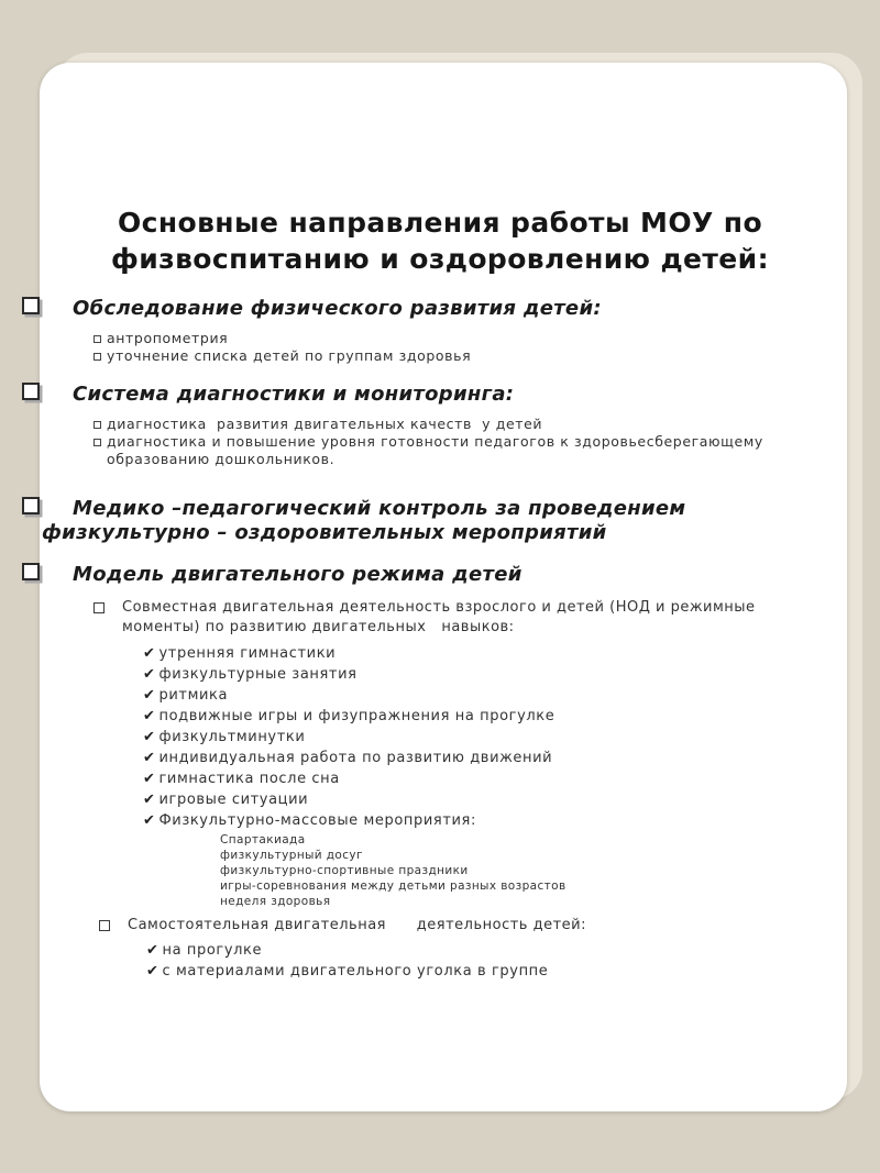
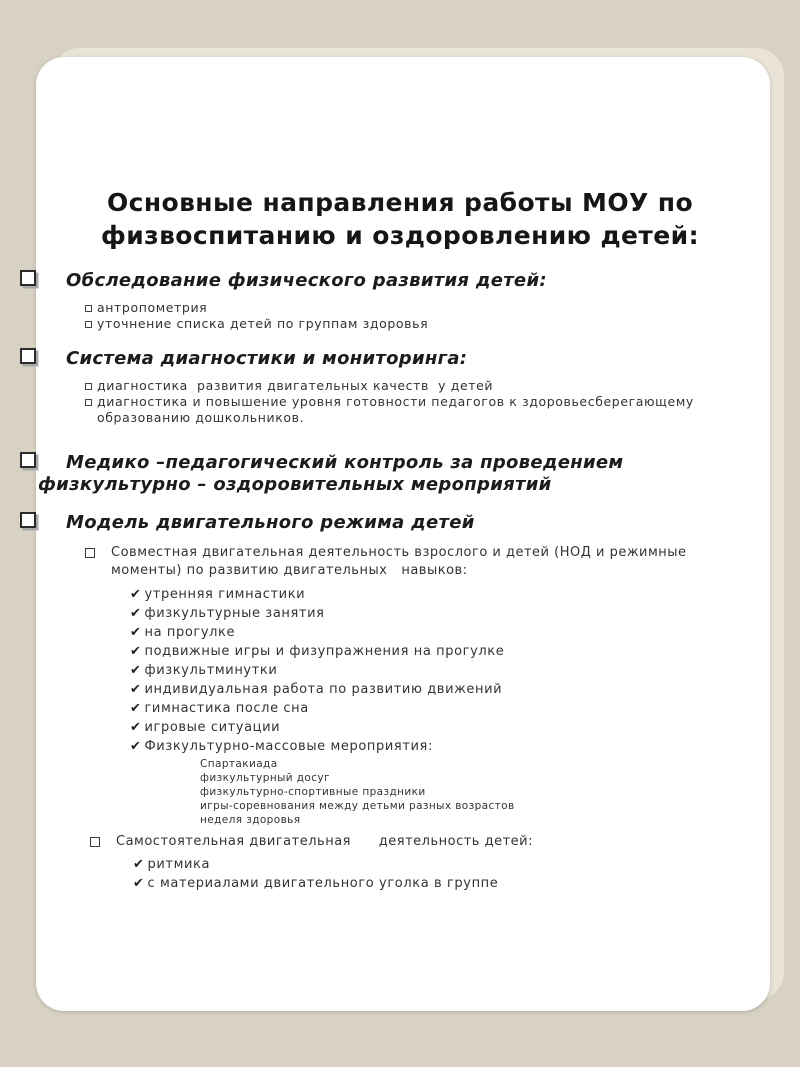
  Основные направления работы МОУ по физвоспитанию и оздоровлению детей:
  Обследование физического развития детей:
  антропометрия
  уточнение списка детей по группам здоровья
  Система диагностики и мониторинга:
  диагностика развития двигательных качеств у детей
  диагностика и повышение уровня готовности педагогов к здоровьесберегающему образованию дошкольников.
  Медико –педагогический контроль за проведением физкультурно – оздоровительных мероприятий
  Модель двигательного режима детей
  Совместная двигательная деятельность взрослого и детей (НОД и режимные моменты) по развитию двигательных навыков:
  ✔
  утренняя гимнастики
  ✔
  физкультурные занятия
  ✔
- ритмика
+ на прогулке
  ✔
  подвижные игры и физупражнения на прогулке
  ✔
  физкультминутки
  ✔
  индивидуальная работа по развитию движений
  ✔
  гимнастика после сна
  ✔
  игровые ситуации
  ✔
  Физкультурно-массовые мероприятия:
  Спартакиада
  физкультурный досуг
  физкультурно-спортивные праздники
  игры-соревнования между детьми разных возрастов
  неделя здоровья
  Самостоятельная двигательная деятельность детей:
  ✔
- на прогулке
+ ритмика
  ✔
  с материалами двигательного уголка в группе
